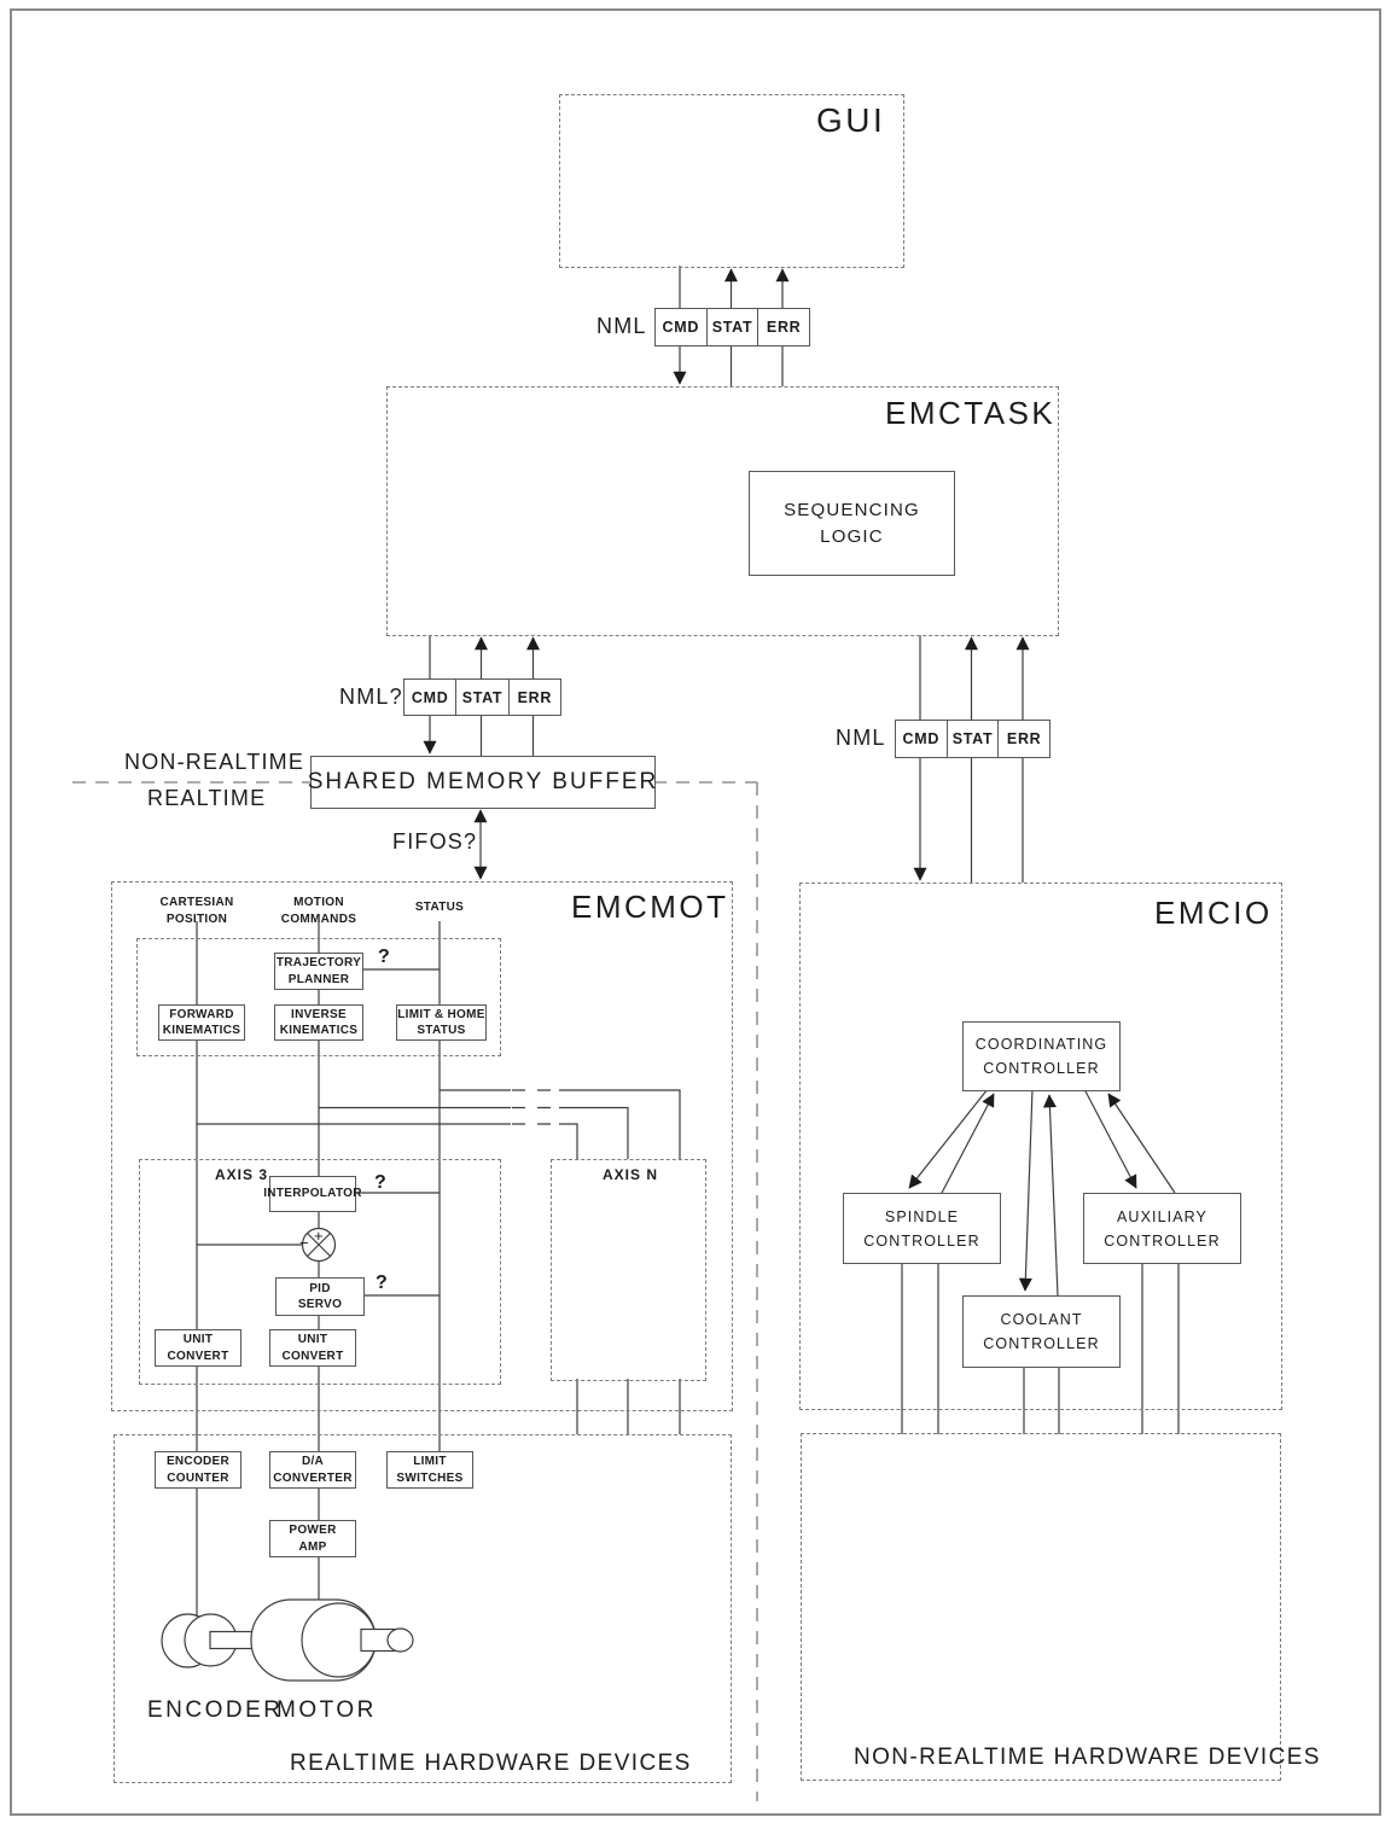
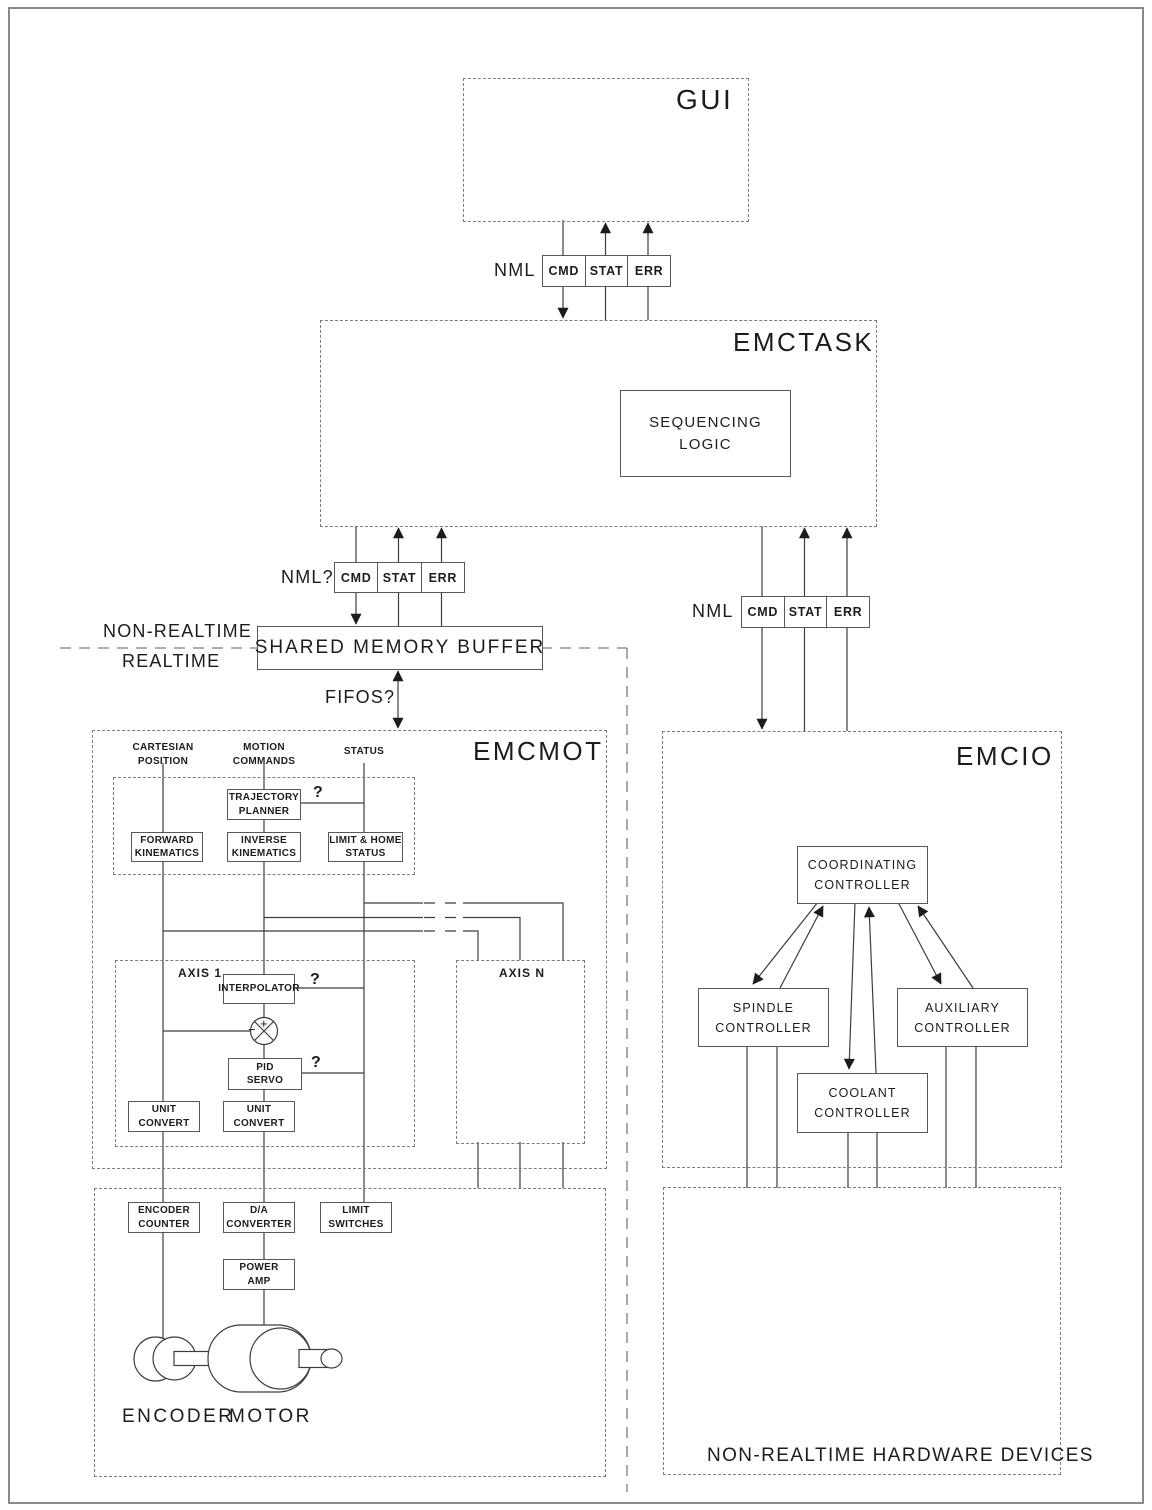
  GUI
  EMCTASK
  EMCMOT
  EMCIO
  NML
  CMD
  STAT
  ERR
  NML?
  CMD
  STAT
  ERR
  NML
  CMD
  STAT
  ERR
  SEQUENCING
  LOGIC
  SHARED MEMORY BUFFER
  NON-REALTIME
  REALTIME
  FIFOS?
  CARTESIAN
  POSITION
  MOTION
  COMMANDS
  STATUS
  TRAJECTORY
  PLANNER
  FORWARD
  KINEMATICS
  INVERSE
  KINEMATICS
  LIMIT & HOME
  STATUS
- AXIS 3
+ AXIS 1
  AXIS N
  INTERPOLATOR
  PID
  SERVO
  UNIT
  CONVERT
  UNIT
  CONVERT
  ?
  ?
  ?
  +
  −
  COORDINATING
  CONTROLLER
  SPINDLE
  CONTROLLER
  AUXILIARY
  CONTROLLER
  COOLANT
  CONTROLLER
  ENCODER
  COUNTER
  D/A
  CONVERTER
  LIMIT
  SWITCHES
  POWER
  AMP
  ENCODER
  MOTOR
- REALTIME HARDWARE DEVICES
  NON-REALTIME HARDWARE DEVICES
